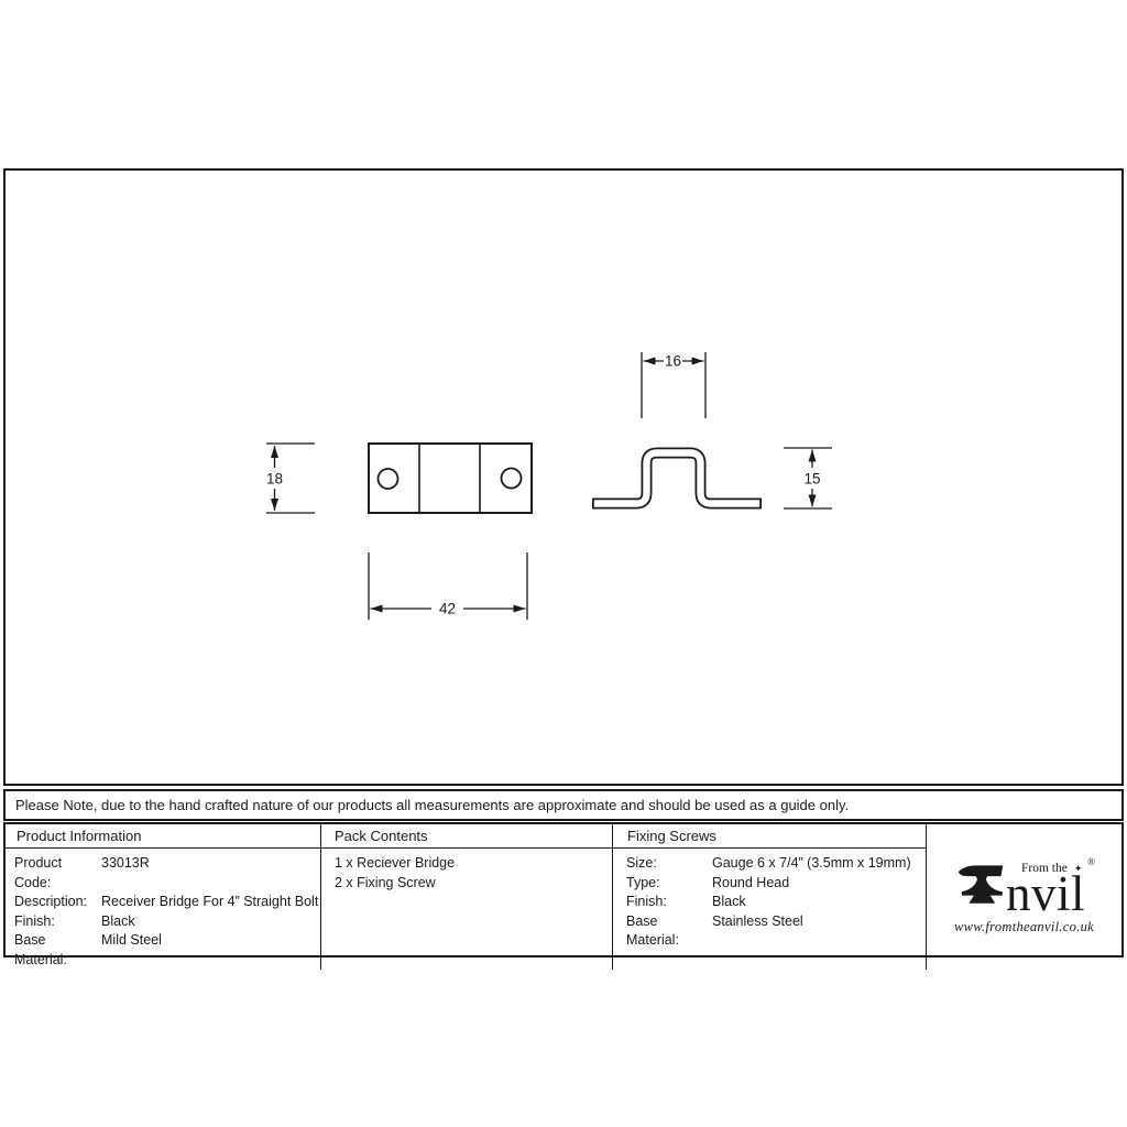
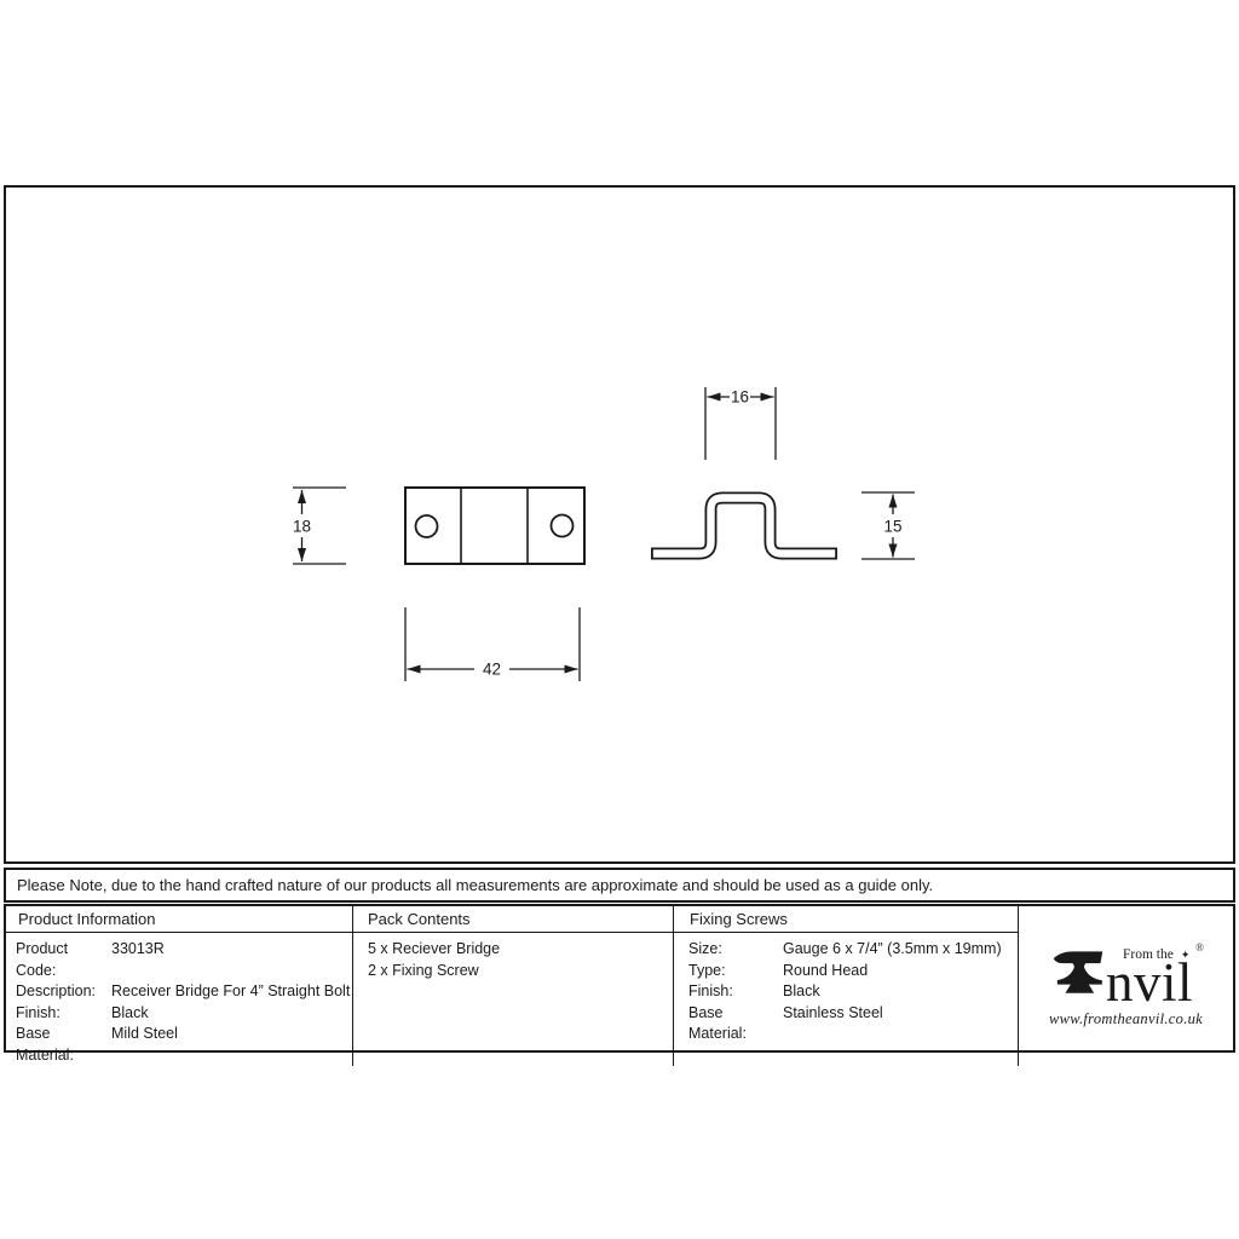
  18
  42
  16
  15
  Please Note, due to the hand crafted nature of our products all measurements are approximate and should be used as a guide only.
  Product Information
  Pack Contents
  Fixing Screws
  From the ✦
  ®
  nvil
  www.fromtheanvil.co.uk
  Product Code:
  33013R
  Description:
  Receiver Bridge For 4” Straight Bolt
  Finish:
  Black
  Base Material:
  Mild Steel
- 1 x Reciever Bridge
+ 5 x Reciever Bridge
  2 x Fixing Screw
  Size:
  Gauge 6 x 7/4” (3.5mm x 19mm)
  Type:
  Round Head
  Finish:
  Black
  Base Material:
  Stainless Steel
